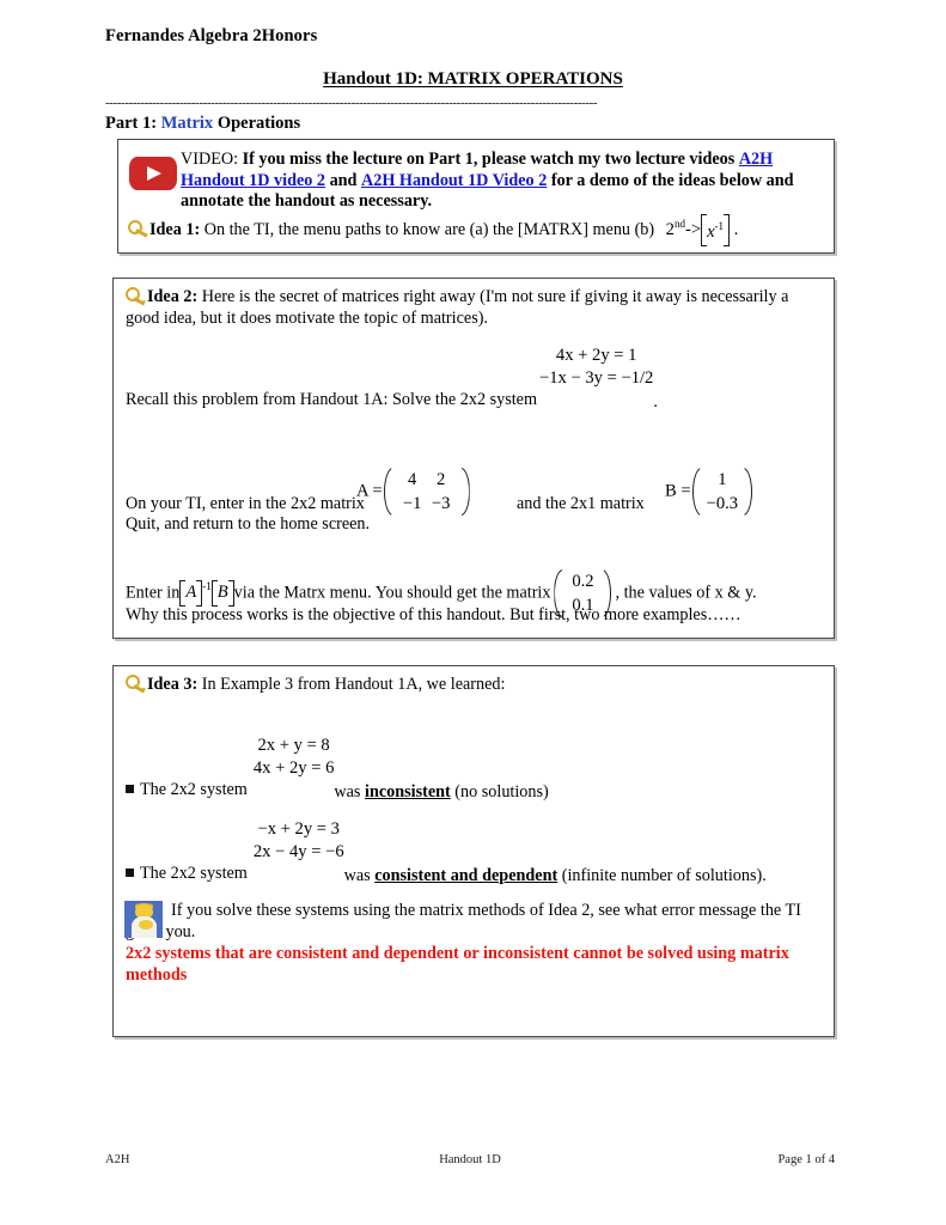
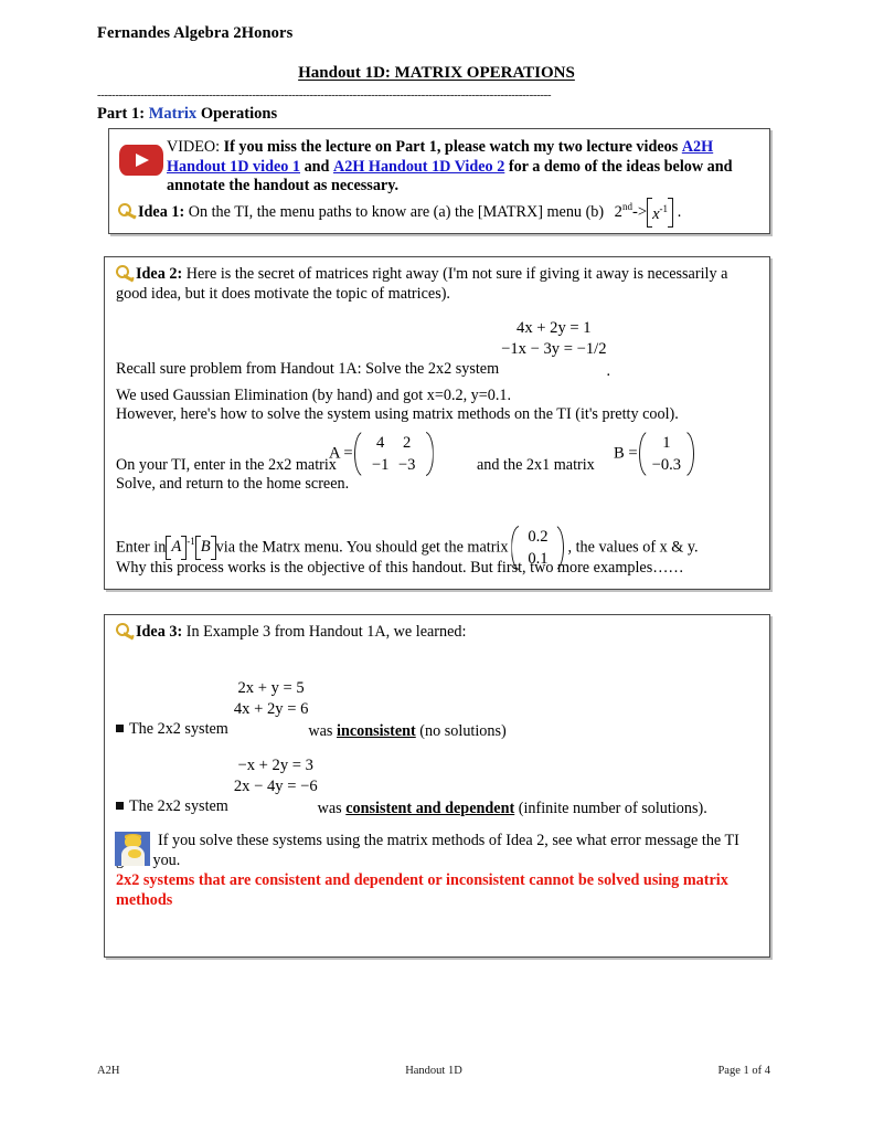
  Fernandes Algebra 2Honors
  Handout 1D: MATRIX OPERATIONS
  ------------------------------------------------------------------------------------------------------------------------------
  Part 1: Matrix Operations
- VIDEO: If you miss the lecture on Part 1, please watch my two lecture videos A2H Handout 1D video 2 and A2H Handout 1D Video 2 for a demo of the ideas below and annotate the handout as necessary.
+ VIDEO: If you miss the lecture on Part 1, please watch my two lecture videos A2H Handout 1D video 1 and A2H Handout 1D Video 2 for a demo of the ideas below and annotate the handout as necessary.
  Idea 1: On the TI, the menu paths to know are (a) the [MATRX] menu (b) 2nd-> x-1 .
  Idea 2: Here is the secret of matrices right away (I'm not sure if giving it away is necessarily a good idea, but it does motivate the topic of matrices).
- Recall this problem from Handout 1A: Solve the 2x2 system
+ Recall sure problem from Handout 1A: Solve the 2x2 system
  4x + 2y = 1
  −1x − 3y = −1/2
  .
+ We used Gaussian Elimination (by hand) and got x=0.2, y=0.1.
+ However, here's how to solve the system using matrix methods on the TI (it's pretty cool).
  On your TI, enter in the 2x2 matrix
  A =
  4
  2
  −1
  −3
  and the 2x1 matrix
  B =
  1
  −0.3
- Quit, and return to the home screen.
+ Solve, and return to the home screen.
  Enter in A -1 B via the Matrx menu. You should get the matrix
  0.2
  0.1
  , the values of x & y.
  Why this process works is the objective of this handout. But first, two more examples……
  Idea 3: In Example 3 from Handout 1A, we learned:
  The 2x2 system
- 2x + y = 8
+ 2x + y = 5
  4x + 2y = 6
  was inconsistent (no solutions)
  The 2x2 system
  −x + 2y = 3
  2x − 4y = −6
  was consistent and dependent (infinite number of solutions).
  If you solve these systems using the matrix methods of Idea 2, see what error message the TI you.
  2x2 systems that are consistent and dependent or inconsistent cannot be solved using matrix methods
  Handout 1D
  A2H
  Page 1 of 4
